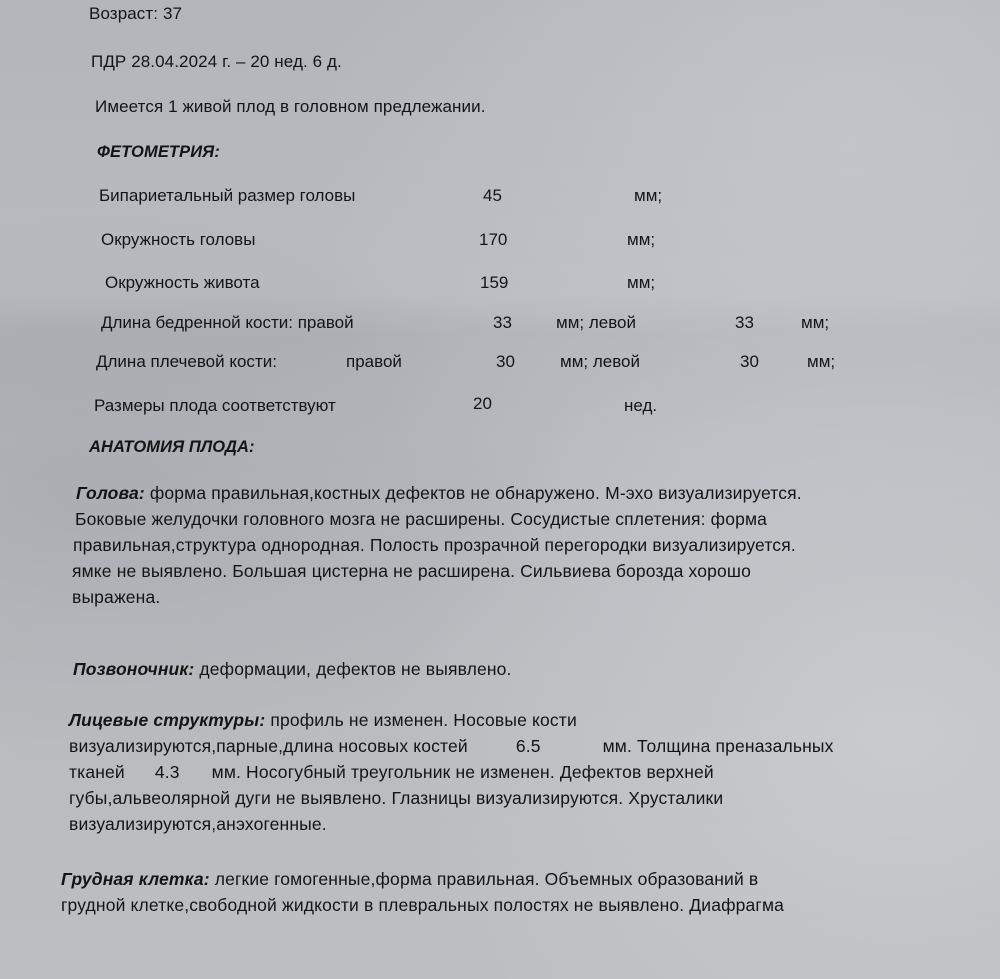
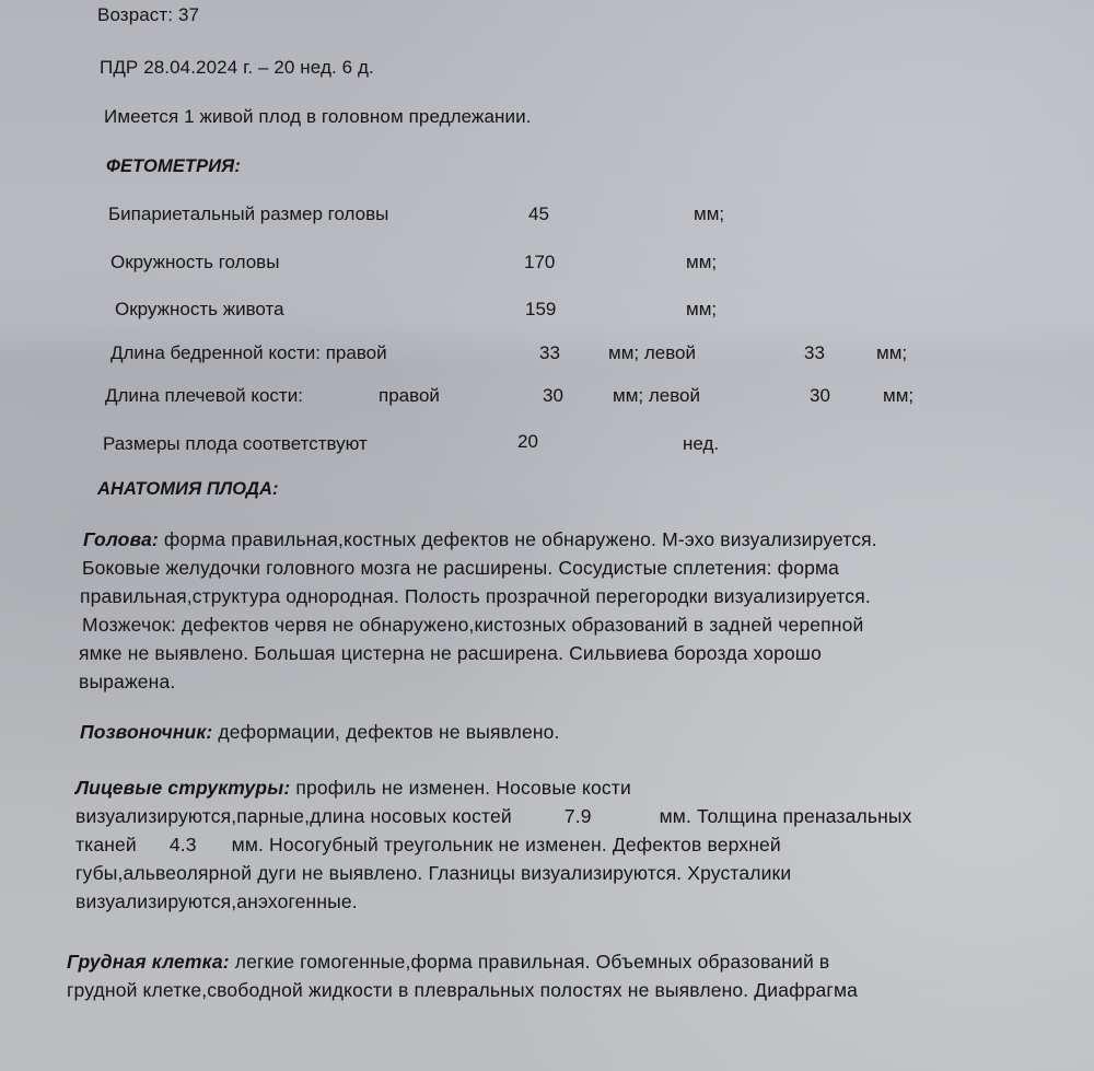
  Возраст: 37
  ПДР 28.04.2024 г. – 20 нед. 6 д.
  Имеется 1 живой плод в головном предлежании.
  ФЕТОМЕТРИЯ:
  Бипариетальный размер головы
  45
  мм;
  Окружность головы
  170
  мм;
  Окружность живота
  159
  мм;
  Длина бедренной кости: правой
  33
  мм; левой
  33
  мм;
  Длина плечевой кости:
  правой
  30
  мм; левой
  30
  мм;
  Размеры плода соответствуют
  20
  нед.
  АНАТОМИЯ ПЛОДА:
  Голова: форма правильная,костных дефектов не обнаружено. М-эхо визуализируется.
  Боковые желудочки головного мозга не расширены. Сосудистые сплетения: форма
  правильная,структура однородная. Полость прозрачной перегородки визуализируется.
+ Мозжечок: дефектов червя не обнаружено,кистозных образований в задней черепной
  ямке не выявлено. Большая цистерна не расширена. Сильвиева борозда хорошо
  выражена.
  Позвоночник: деформации, дефектов не выявлено.
  Лицевые структуры: профиль не изменен. Носовые кости
- визуализируются,парные,длина носовых костей 6.5 мм. Толщина преназальных
+ визуализируются,парные,длина носовых костей 7.9 мм. Толщина преназальных
  тканей 4.3 мм. Носогубный треугольник не изменен. Дефектов верхней
  губы,альвеолярной дуги не выявлено. Глазницы визуализируются. Хрусталики
  визуализируются,анэхогенные.
  Грудная клетка: легкие гомогенные,форма правильная. Объемных образований в
  грудной клетке,свободной жидкости в плевральных полостях не выявлено. Диафрагма
